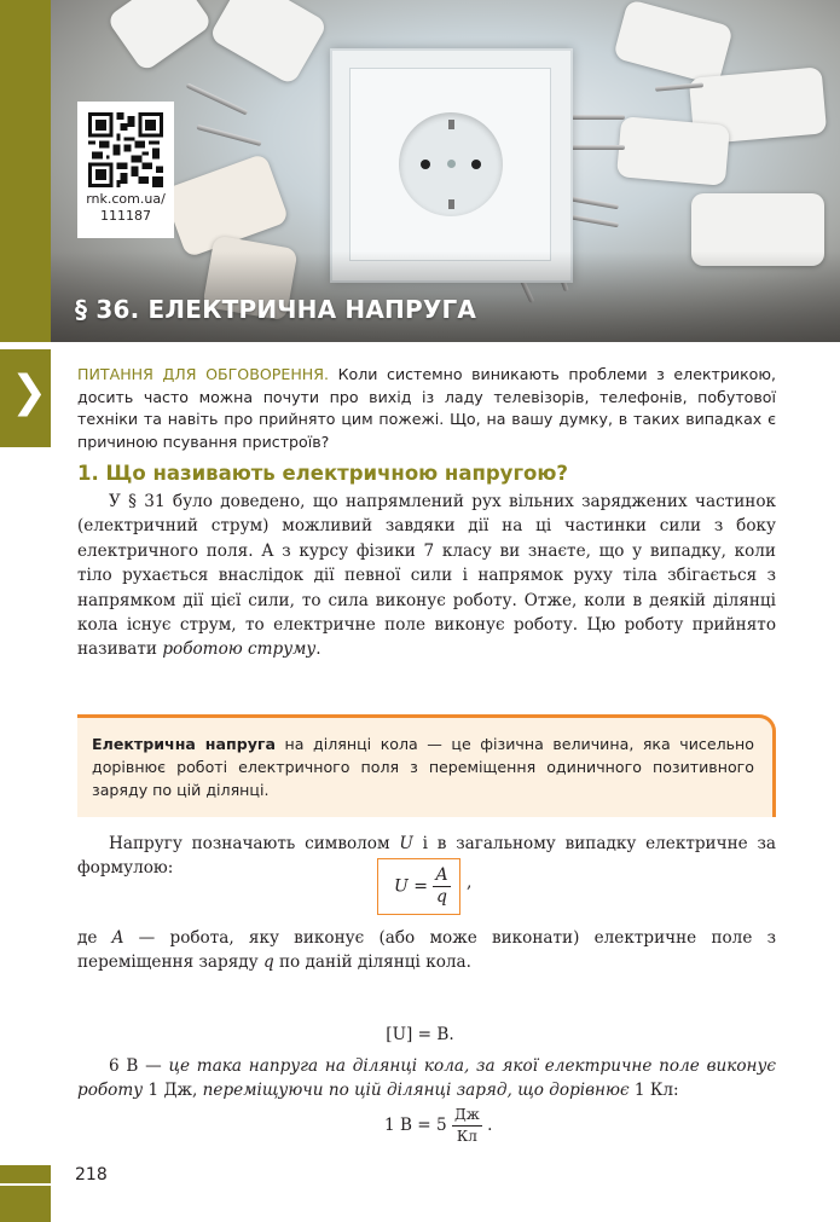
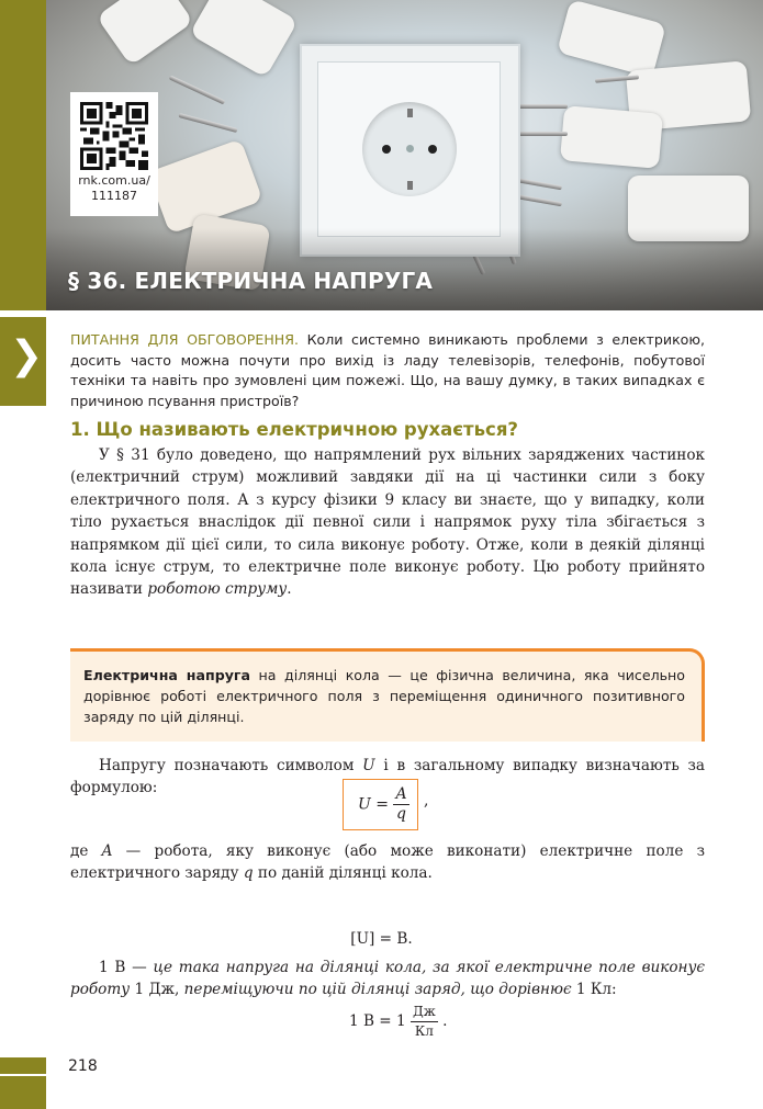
  rnk.com.ua/
  111187
  § 36. ЕЛЕКТРИЧНА НАПРУГА
  ❯
- ПИТАННЯ ДЛЯ ОБГОВОРЕННЯ. Коли системно виникають проблеми з електрикою, досить часто можна почути про вихід із ладу телевізорів, телефонів, побутової техніки та навіть про прийнято цим пожежі. Що, на вашу думку, в таких випадках є причиною псування пристроїв?
+ ПИТАННЯ ДЛЯ ОБГОВОРЕННЯ. Коли системно виникають проблеми з електрикою, досить часто можна почути про вихід із ладу телевізорів, телефонів, побутової техніки та навіть про зумовлені цим пожежі. Що, на вашу думку, в таких випадках є причиною псування пристроїв?
- 1. Що називають електричною напругою?
+ 1. Що називають електричною рухається?
- У § 31 було доведено, що напрямлений рух вільних заряджених частинок (електричний струм) можливий завдяки дії на ці частинки сили з боку електричного поля. А з курсу фізики 7 класу ви знаєте, що у випадку, коли тіло рухається внаслідок дії певної сили і напрямок руху тіла збігається з напрямком дії цієї сили, то сила виконує роботу. Отже, коли в деякій ділянці кола існує струм, то електричне поле виконує роботу. Цю роботу прийнято називати роботою струму.
+ У § 31 було доведено, що напрямлений рух вільних заряджених частинок (електричний струм) можливий завдяки дії на ці частинки сили з боку електричного поля. А з курсу фізики 9 класу ви знаєте, що у випадку, коли тіло рухається внаслідок дії певної сили і напрямок руху тіла збігається з напрямком дії цієї сили, то сила виконує роботу. Отже, коли в деякій ділянці кола існує струм, то електричне поле виконує роботу. Цю роботу прийнято називати роботою струму.
  Електрична напруга на ділянці кола — це фізична величина, яка чисельно дорівнює роботі електричного поля з переміщення одиничного позитивного заряду по цій ділянці.
- Напругу позначають символом U і в загальному випадку електричне за формулою:
+ Напругу позначають символом U і в загальному випадку визначають за формулою:
  U =
  A
  q
  ,
- де A — робота, яку виконує (або може виконати) електричне поле з переміщення заряду q по даній ділянці кола.
+ де A — робота, яку виконує (або може виконати) електричне поле з електричного заряду q по даній ділянці кола.
  [U] = В.
- 6 В — це така напруга на ділянці кола, за якої електричне поле виконує роботу 1 Дж, переміщуючи по цій ділянці заряд, що дорівнює 1 Кл:
+ 1 В — це така напруга на ділянці кола, за якої електричне поле виконує роботу 1 Дж, переміщуючи по цій ділянці заряд, що дорівнює 1 Кл:
- 1 В = 5
+ 1 В = 1
  Дж
  Кл
  .
  218
